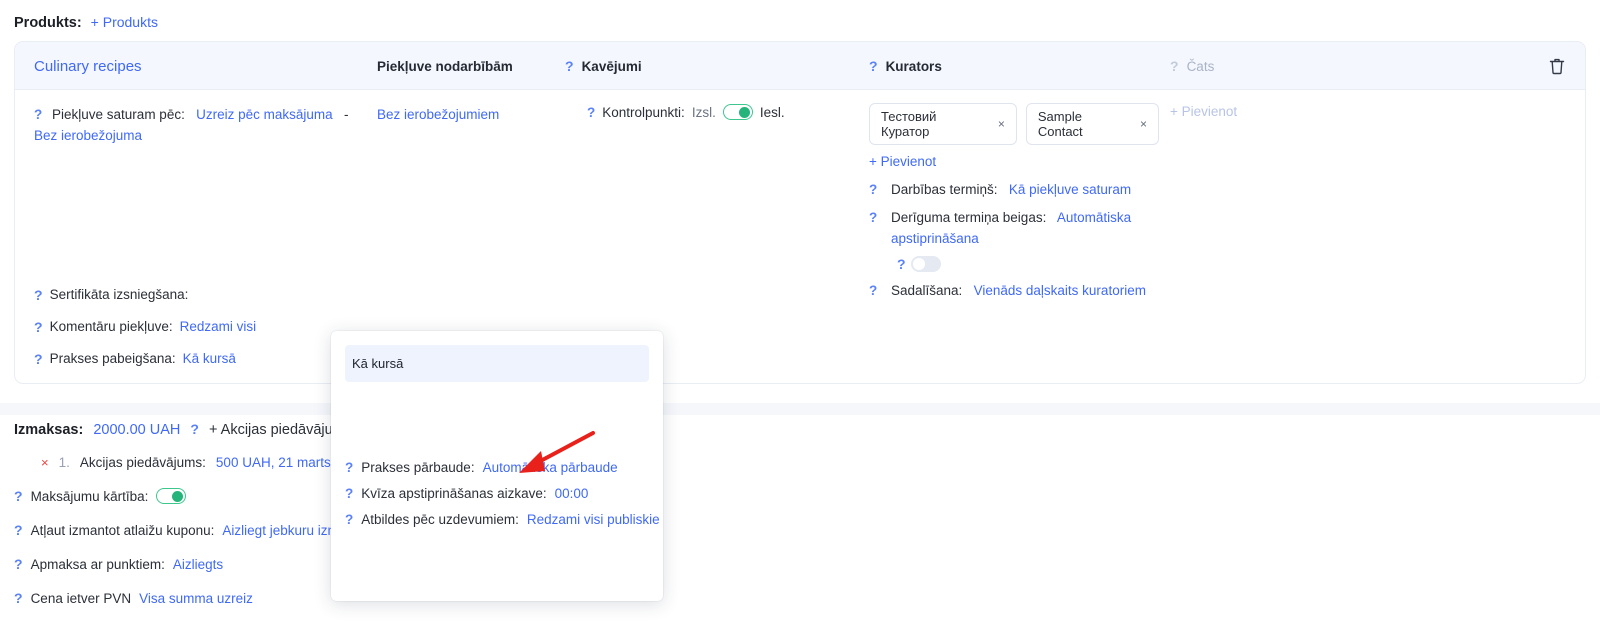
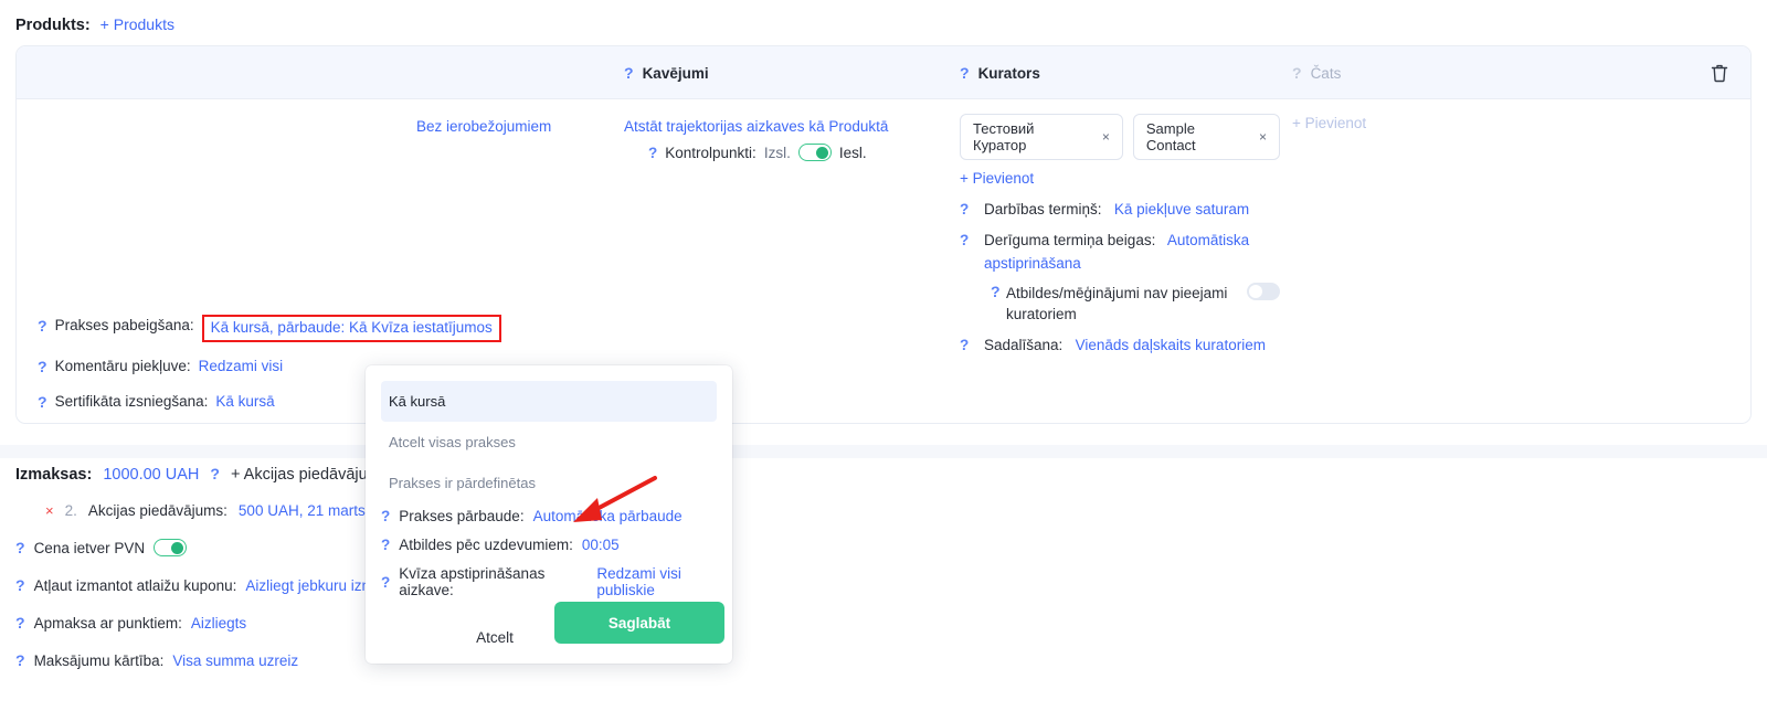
  Produkts:
  + Produkts
- Culinary recipes
- Piekļuve nodarbībām
  ?
  Kavējumi
  ?
  Kurators
  ?
  Čats
- ? Piekļuve saturam pēc: Uzreiz pēc maksājuma - Bez ierobežojuma
  Bez ierobežojumiem
+ Atstāt trajektorijas aizkaves kā Produktā
  ?
  Kontrolpunkti:
  Izsl.
  Iesl.
  Тестовий Куратор
  ×
  Sample Contact
  ×
  + Pievienot
  ?
  Darbības termiņš: Kā piekļuve saturam
  ?
  Derīguma termiņa beigas: Automātiska apstiprināšana
  ?
+ Atbildes/mēģinājumi nav pieejami kuratoriem
  ?
  Sadalīšana: Vienāds daļskaits kuratoriem
  + Pievienot
  ?
- Sertifikāta izsniegšana:
+ Prakses pabeigšana:
+ Kā kursā, pārbaude: Kā Kvīza iestatījumos
  ?
  Komentāru piekļuve:
  Redzami visi
  ?
- Prakses pabeigšana:
+ Sertifikāta izsniegšana:
  Kā kursā
  Izmaksas:
- 2000.00 UAH
+ 1000.00 UAH
  ?
  + Akcijas piedāvāju
  ×
- 1.
+ 2.
  Akcijas piedāvājums:
  500 UAH, 21 marts
  ?
- Maksājumu kārtība:
+ Cena ietver PVN
  ?
  Atļaut izmantot atlaižu kuponu:
  Aizliegt jebkuru iz
  ?
  Apmaksa ar punktiem:
  Aizliegts
  ?
- Cena ietver PVN
+ Maksājumu kārtība:
  Visa summa uzreiz
  Kā kursā
+ Atcelt visas prakses
+ Prakses ir pārdefinētas
  ?
  Prakses pārbaude:
  Automka pārbaude
  ?
- Kvīza apstiprināšanas aizkave:
+ Atbildes pēc uzdevumiem:
- 00:00
+ 00:05
  ?
- Atbildes pēc uzdevumiem:
+ Kvīza apstiprināšanas aizkave:
  Redzami visi publiskie
+ Atcelt
+ Saglabāt
